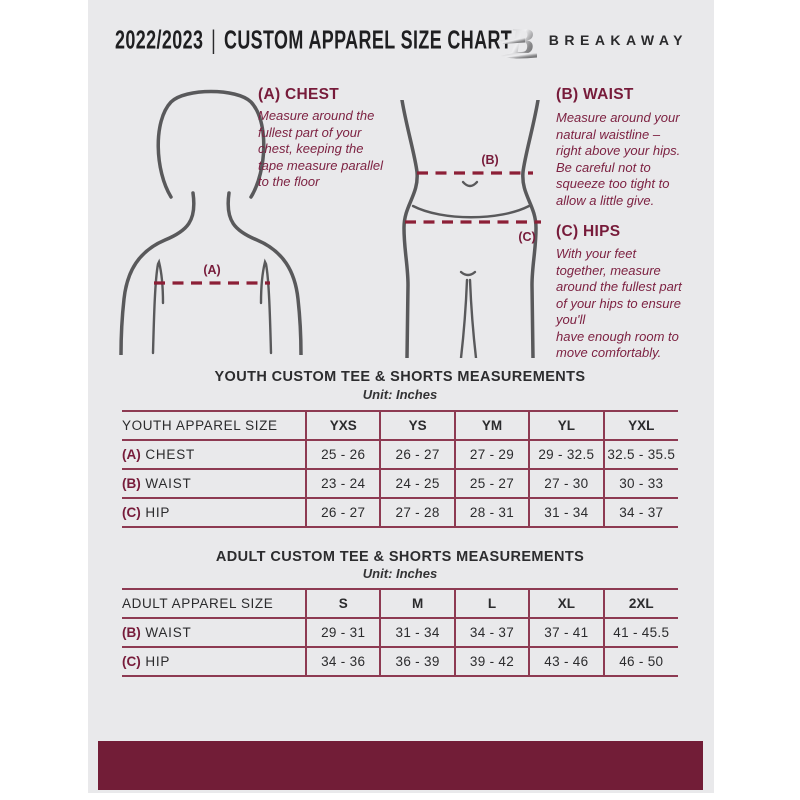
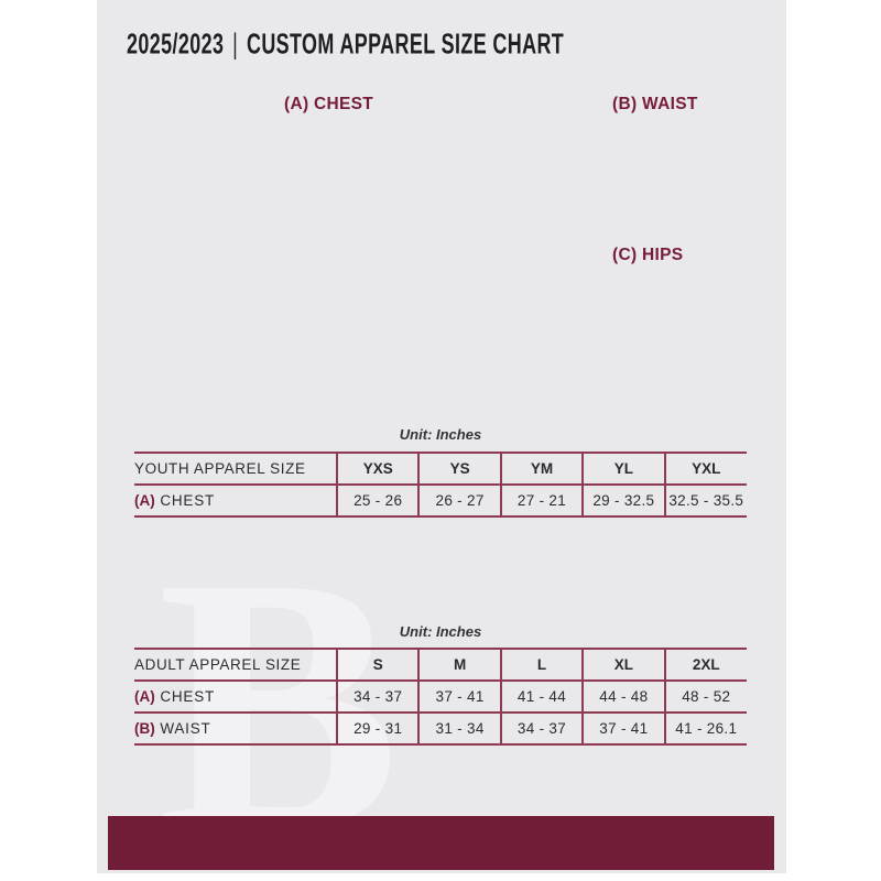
+ B
- 2022/2023 | CUSTOM APPAREL SIZE CHAR
+ 2025/2023 | CUSTOM APPAREL SIZE CHART
- BREAKAWAY
- (A)
- (B)
- (C)
  (A) CHEST
- Measure around the
- fullest part of your
- chest, keeping the
- tape measure parallel
- to the floor
  (B) WAIST
- Measure around your
- natural waistline –
- right above your hips.
- Be careful not to
- squeeze too tight to
- allow a little give.
  (C) HIPS
- With your feet
- together, measure
- around the fullest part
- of your hips to ensure
- you'll
- have enough room to
- move comfortably.
- YOUTH CUSTOM TEE & SHORTS MEASUREMENTS
  Unit: Inches
  YOUTH APPAREL SIZE	YXS	YS	YM	YL	YXL
- (A) CHEST	25 - 26	26 - 27	27 - 29	29 - 32.5	32.5 - 35.5
+ (A) CHEST	25 - 26	26 - 27	27 - 21	29 - 32.5	32.5 - 35.5
- (B) WAIST	23 - 24	24 - 25	25 - 27	27 - 30	30 - 33
- (C) HIP	26 - 27	27 - 28	28 - 31	31 - 34	34 - 37
- ADULT CUSTOM TEE & SHORTS MEASUREMENTS
  Unit: Inches
  ADULT APPAREL SIZE	S	M	L	XL	2XL
+ (A) CHEST	34 - 37	37 - 41	41 - 44	44 - 48	48 - 52
- (B) WAIST	29 - 31	31 - 34	34 - 37	37 - 41	41 - 45.5
+ (B) WAIST	29 - 31	31 - 34	34 - 37	37 - 41	41 - 26.1
- (C) HIP	34 - 36	36 - 39	39 - 42	43 - 46	46 - 50
